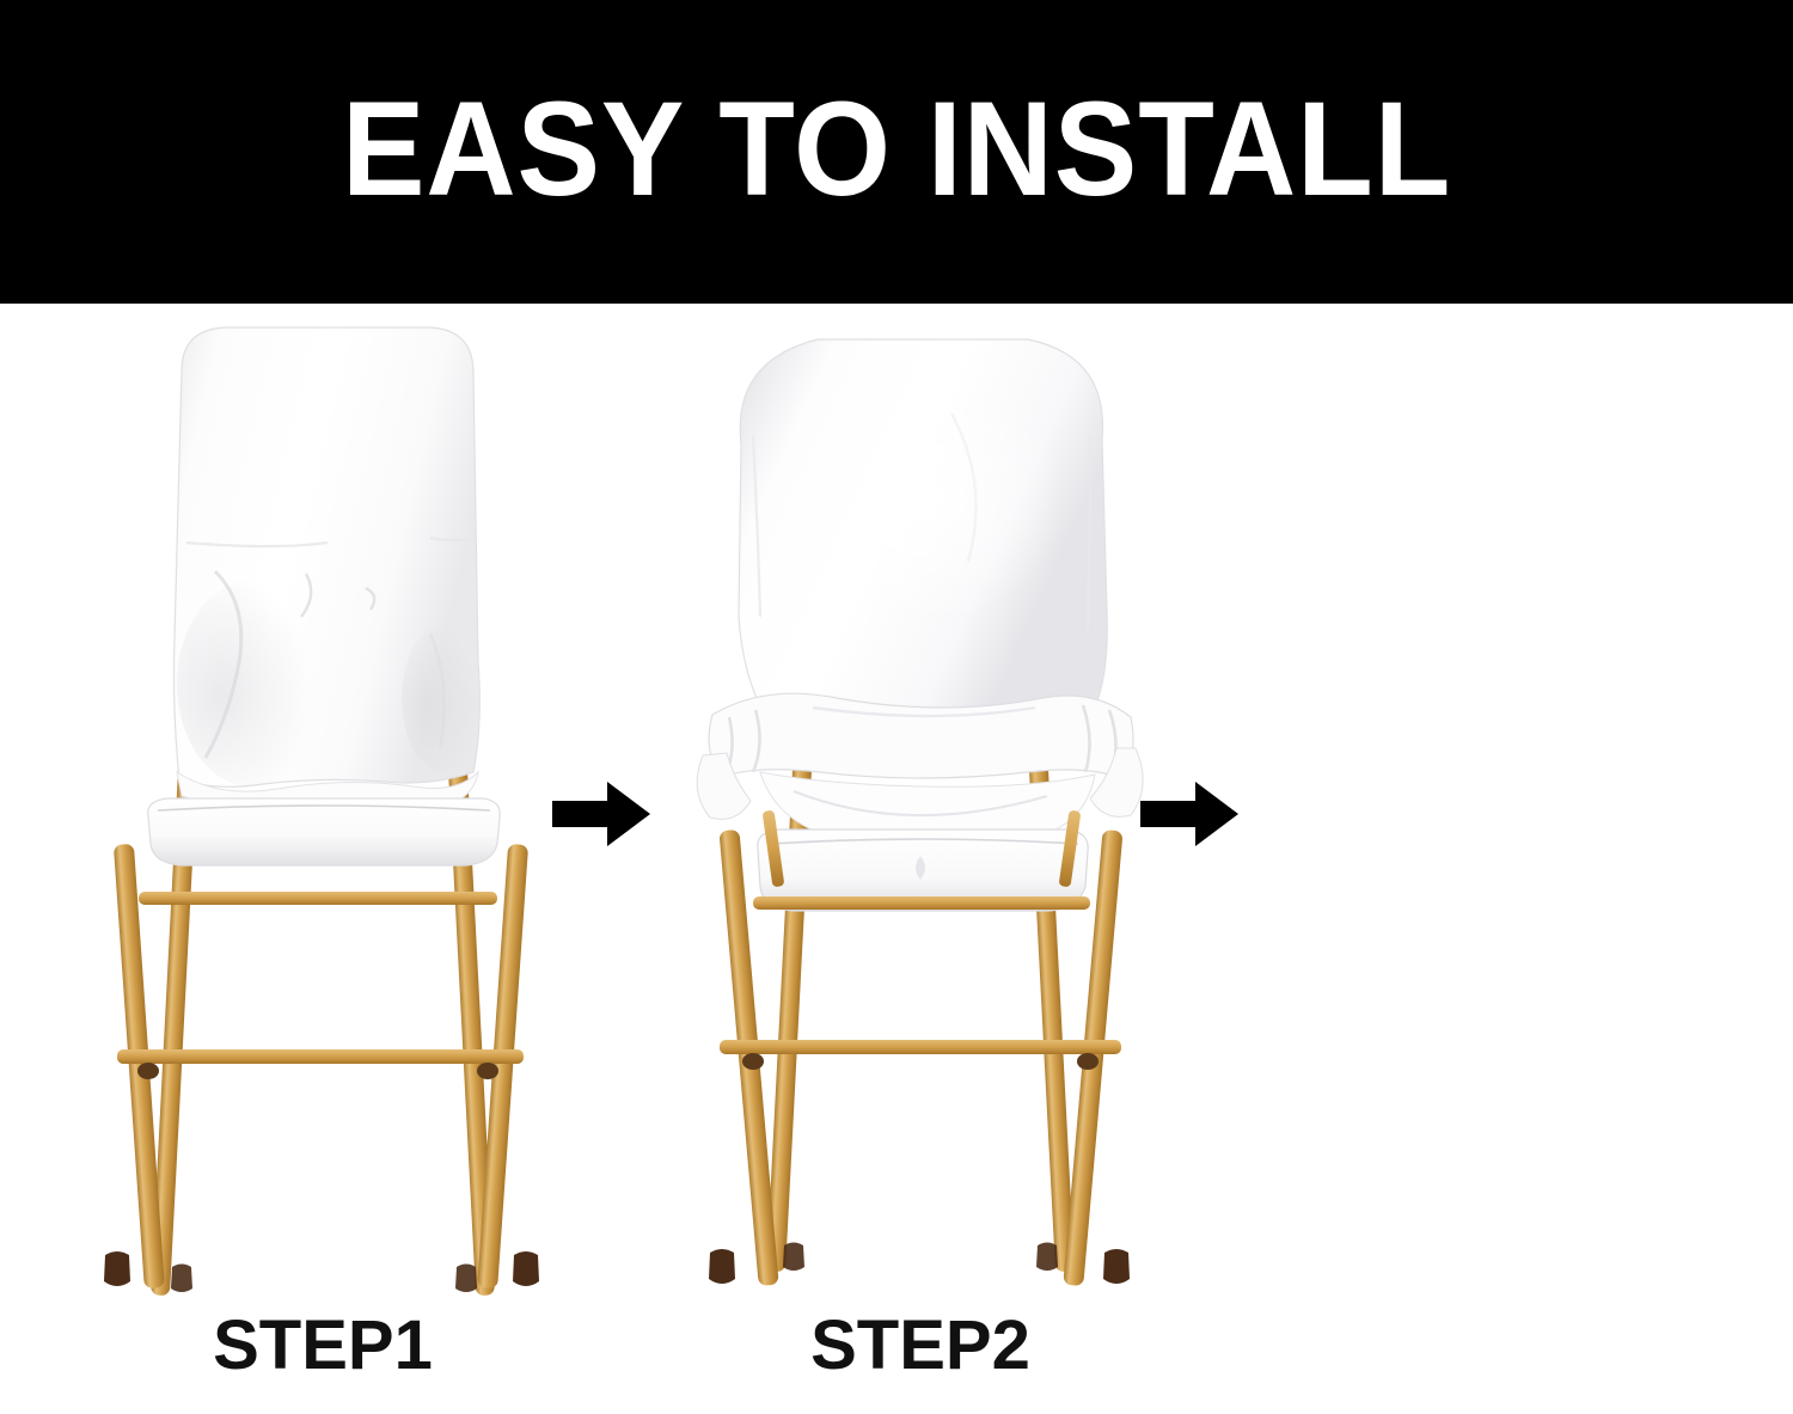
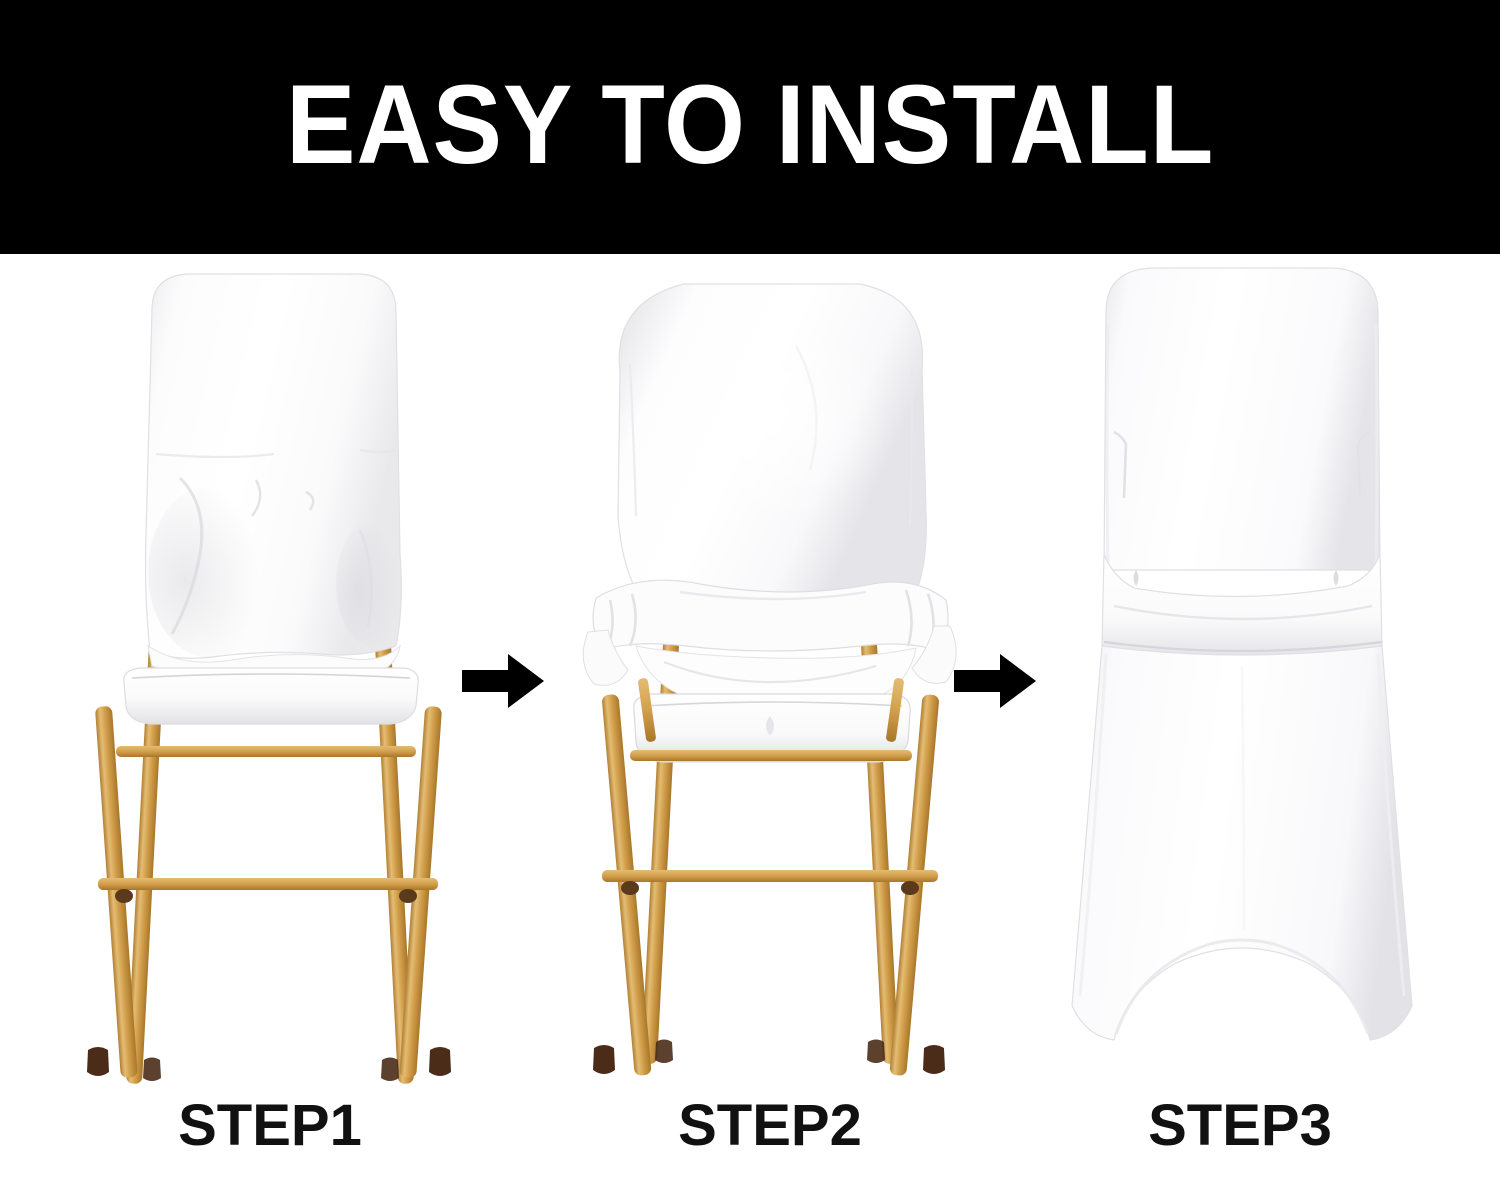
  EASY TO INSTALL
  STEP1
  STEP2
+ STEP3
